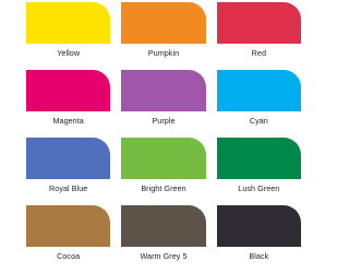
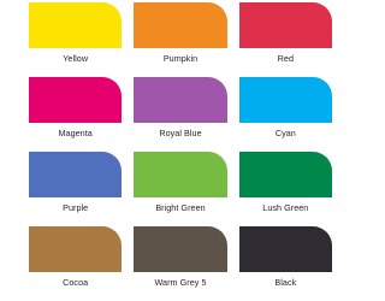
  Yellow
  Pumpkin
  Red
  Magenta
- Purple
+ Royal Blue
  Cyan
- Royal Blue
+ Purple
  Bright Green
  Lush Green
  Cocoa
  Warm Grey 5
  Black
